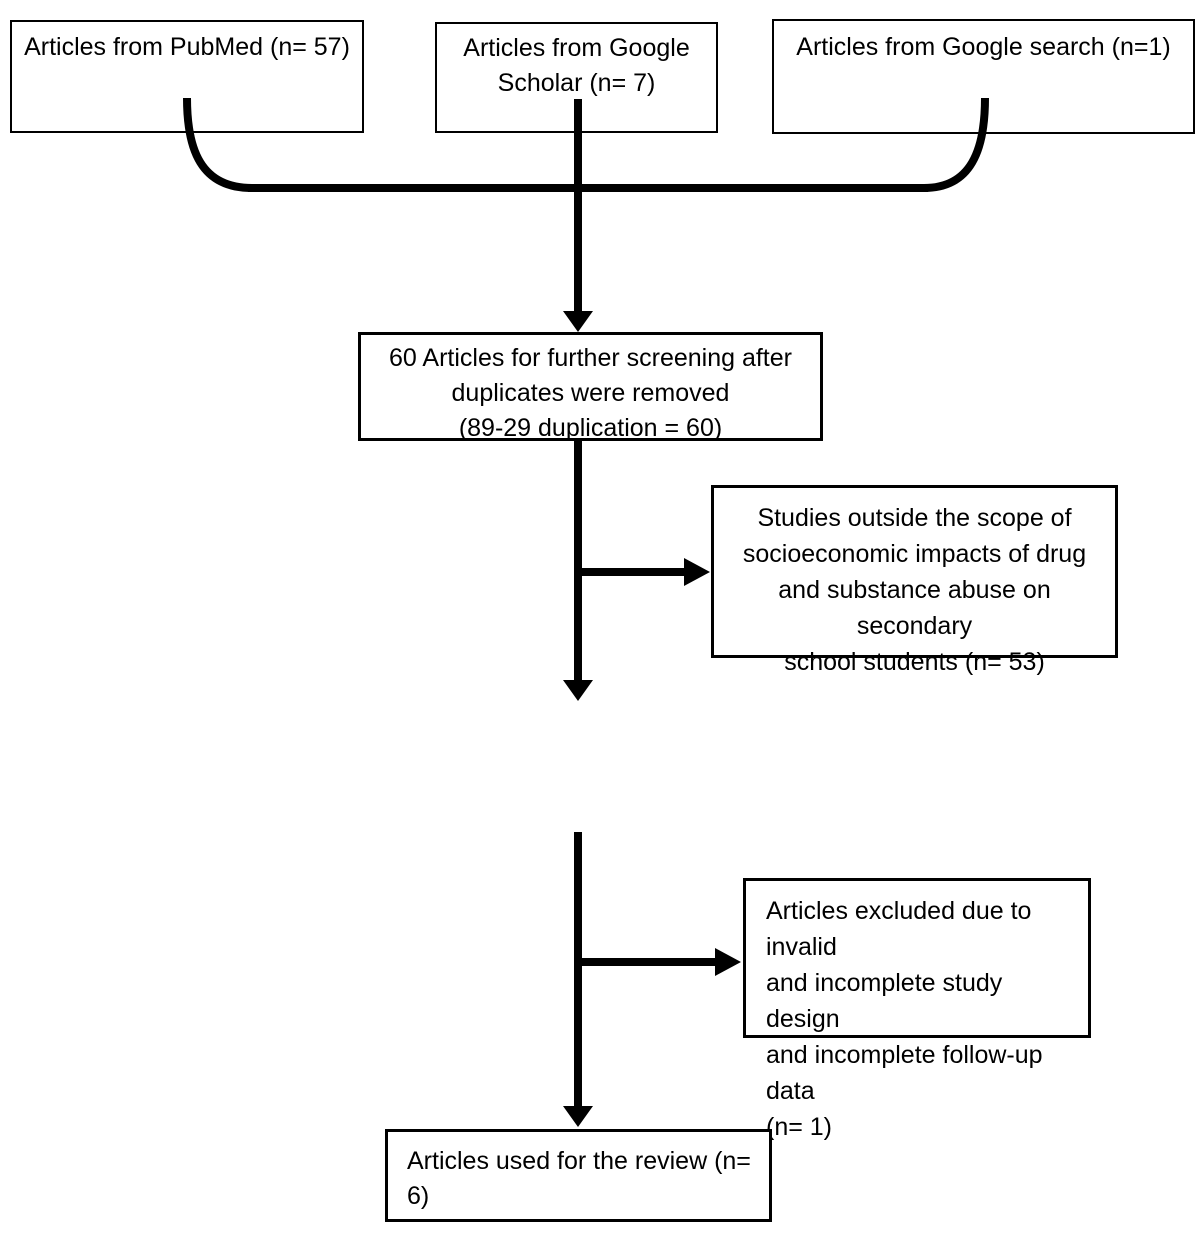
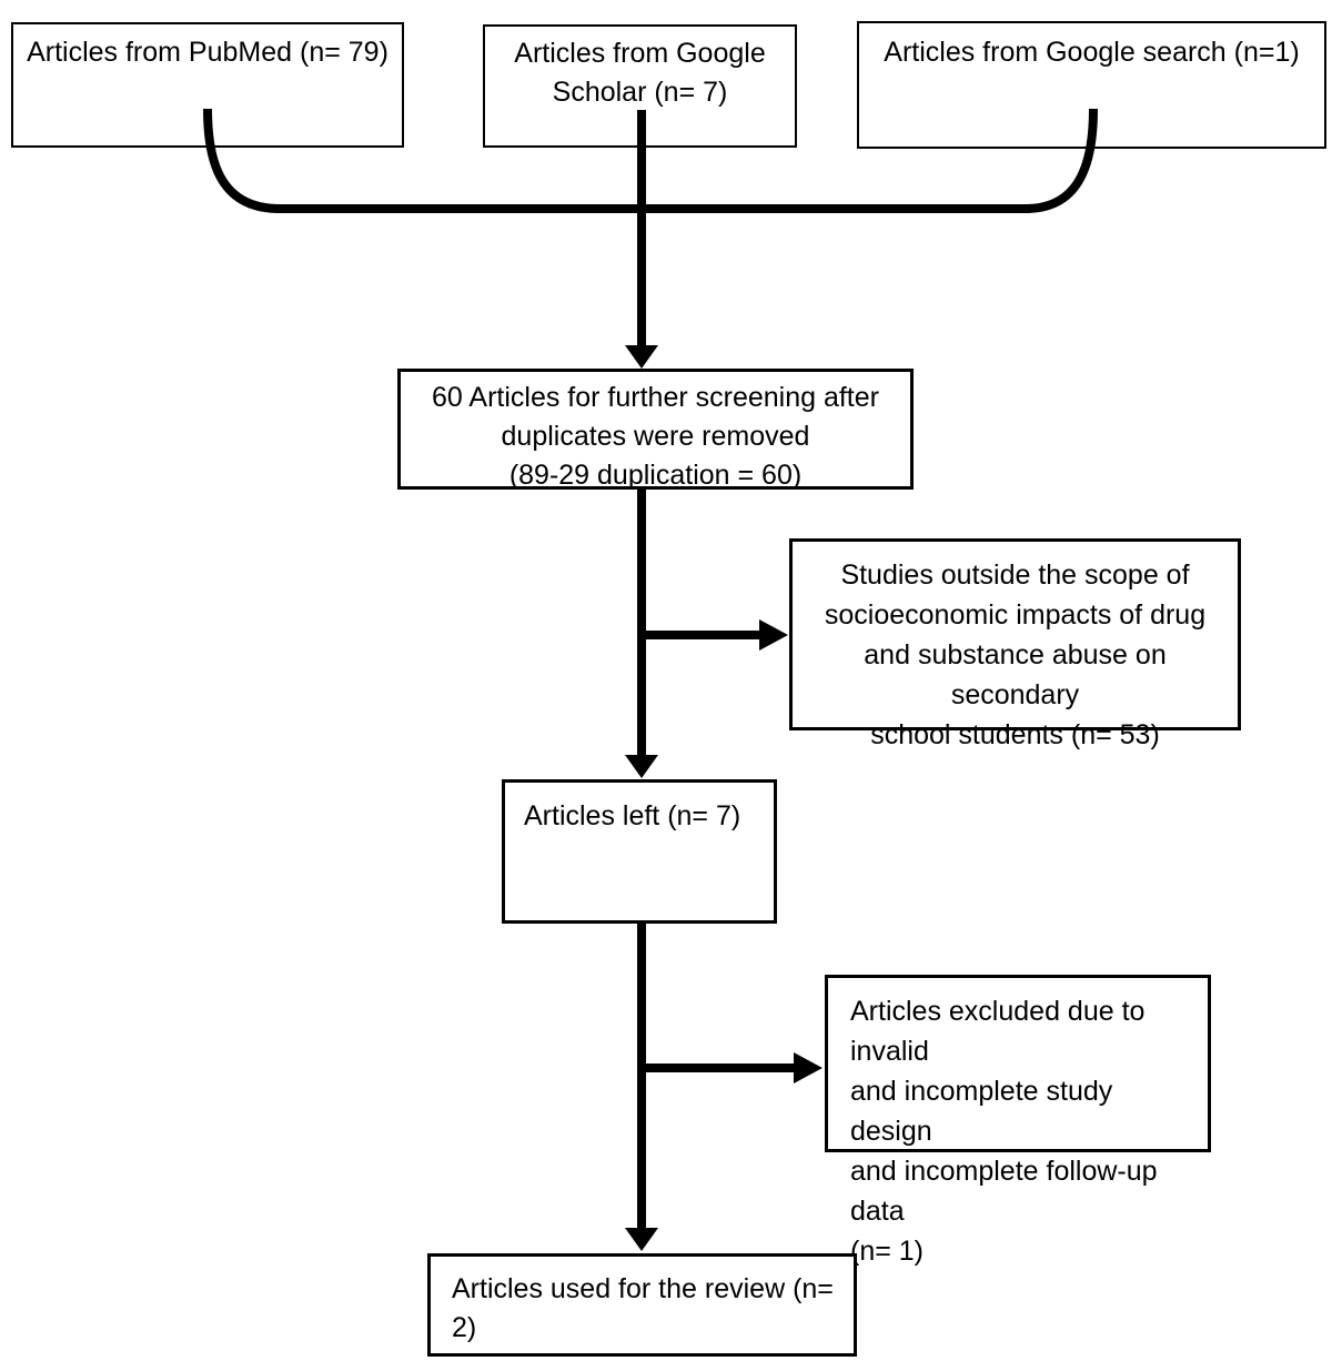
- Articles from PubMed (n= 57)
+ Articles from PubMed (n= 79)
  Articles from Google
  Scholar (n= 7)
  Articles from Google search (n=1)
  60 Articles for further screening after
  duplicates were removed
  (89-29 duplication = 60)
  Studies outside the scope of
  socioeconomic impacts of drug
  and substance abuse on secondary
  school students (n= 53)
+ Articles left (n= 7)
  Articles excluded due to invalid
  and incomplete study design
  and incomplete follow-up data
  (n= 1)
- Articles used for the review (n= 6)
+ Articles used for the review (n= 2)
